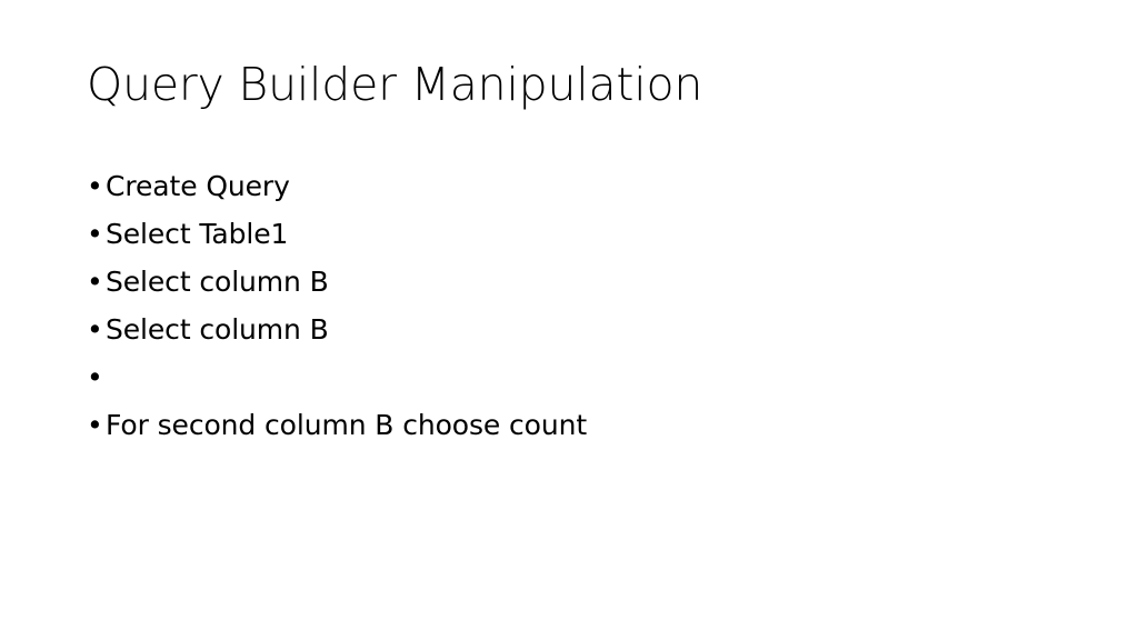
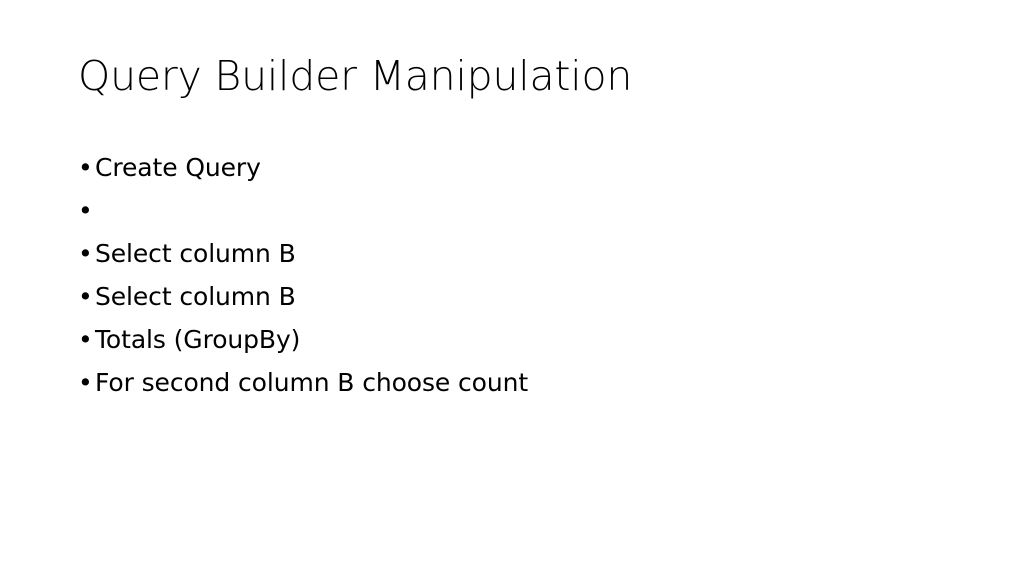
  Query Builder Manipulation
  •
  Create Query
  •
- Select Table1
  •
  Select column B
  •
  Select column B
  •
+ Totals (GroupBy)
  •
  For second column B choose count
